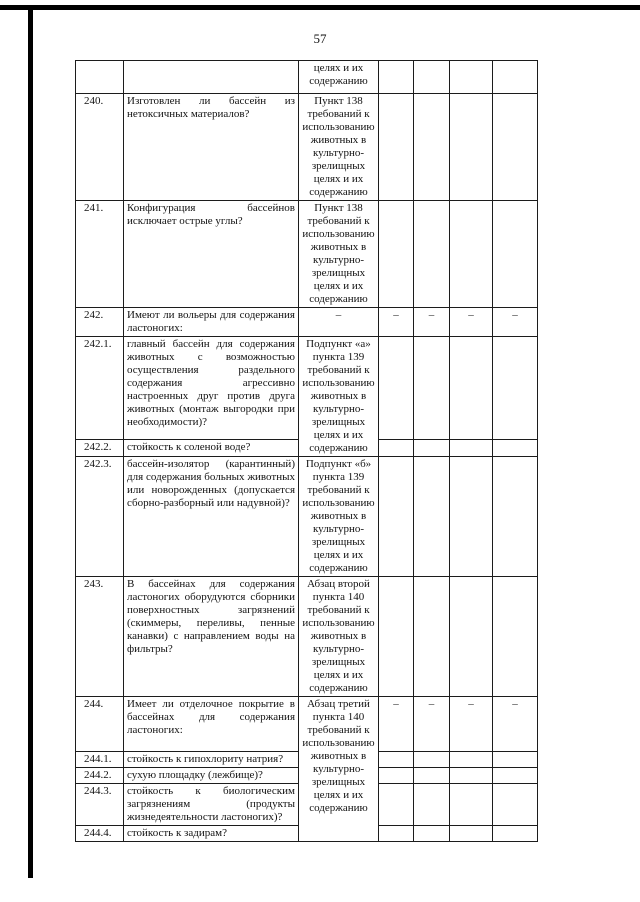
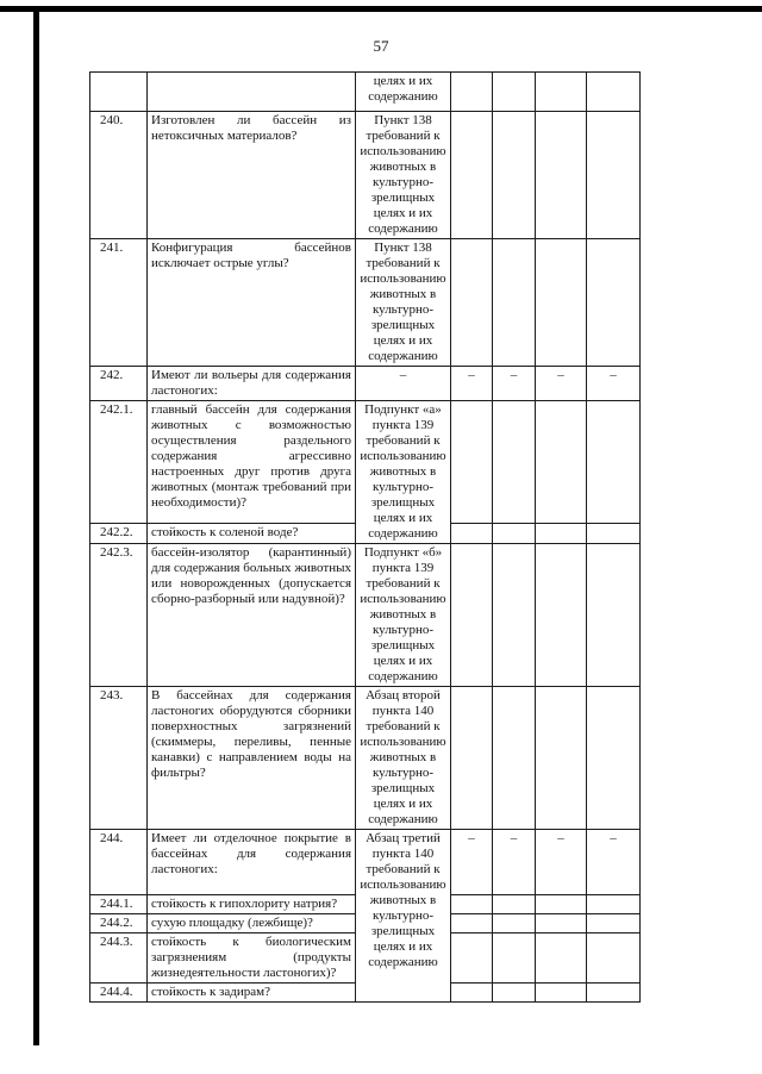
  57
  		целях и их содержанию
  240.	Изготовлен ли бассейн из нетоксичных материалов?	Пункт 138 требований к использованию животных в культурно-зрелищных целях и их содержанию
  241.	Конфигурация бассейнов исключает острые углы?	Пункт 138 требований к использованию животных в культурно-зрелищных целях и их содержанию
  242.	Имеют ли вольеры для содержания ластоногих:	–	–	–	–	–
- 242.1.	главный бассейн для содержания животных с возможностью осуществления раздельного содержания агрессивно настроенных друг против друга животных (монтаж выгородки при необходимости)?	Подпункт «а» пункта 139 требований к использованию животных в культурно-зрелищных целях и их содержанию
+ 242.1.	главный бассейн для содержания животных с возможностью осуществления раздельного содержания агрессивно настроенных друг против друга животных (монтаж требований при необходимости)?	Подпункт «а» пункта 139 требований к использованию животных в культурно-зрелищных целях и их содержанию
  242.2.	стойкость к соленой воде?
  242.3.	бассейн-изолятор (карантинный) для содержания больных животных или новорожденных (допускается сборно-разборный или надувной)?	Подпункт «б» пункта 139 требований к использованию животных в культурно-зрелищных целях и их содержанию
  243.	В бассейнах для содержания ластоногих оборудуются сборники поверхностных загрязнений (скиммеры, переливы, пенные канавки) с направлением воды на фильтры?	Абзац второй пункта 140 требований к использованию животных в культурно-зрелищных целях и их содержанию
  244.	Имеет ли отделочное покрытие в бассейнах для содержания ластоногих:	Абзац третий пункта 140 требований к использованию животных в культурно-зрелищных целях и их содержанию	–	–	–	–
  244.1.	стойкость к гипохлориту натрия?
  244.2.	сухую площадку (лежбище)?
  244.3.	стойкость к биологическим загрязнениям (продукты жизнедеятельности ластоногих)?
  244.4.	стойкость к задирам?
